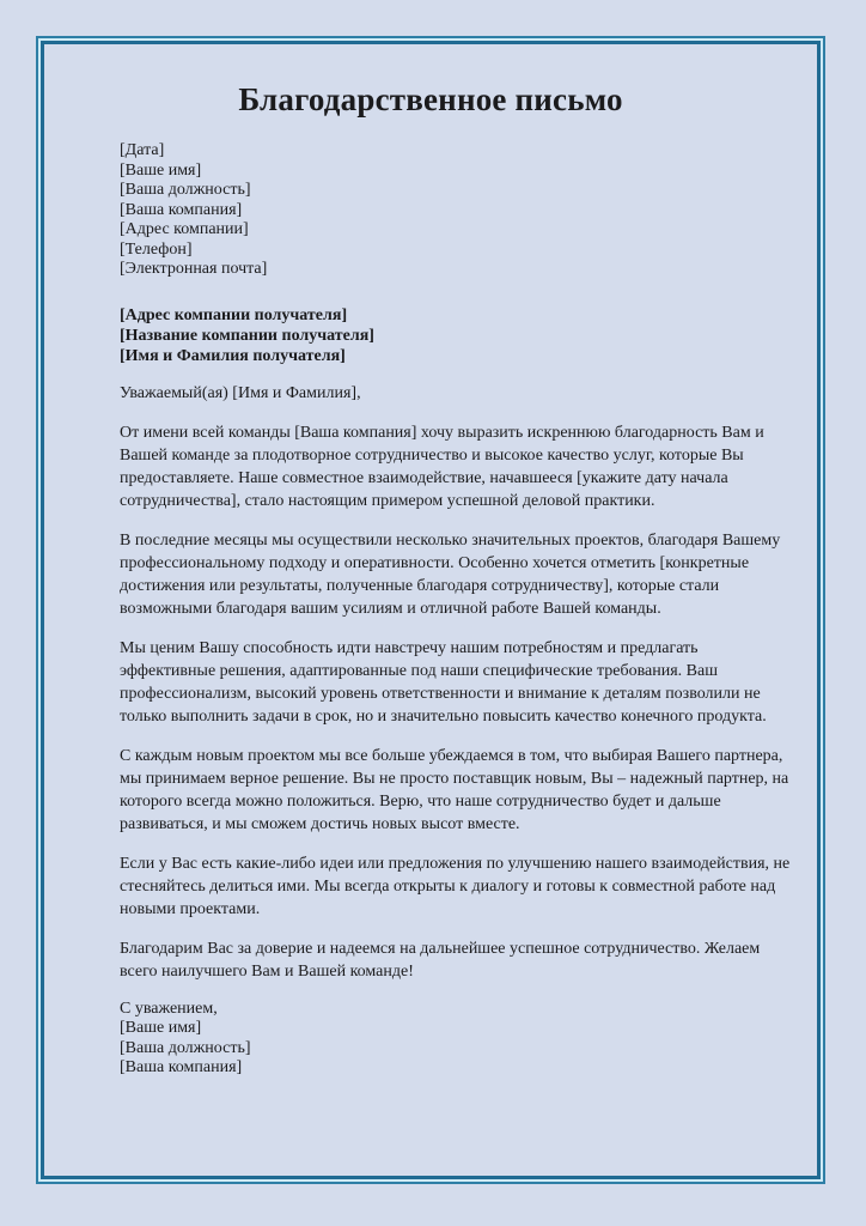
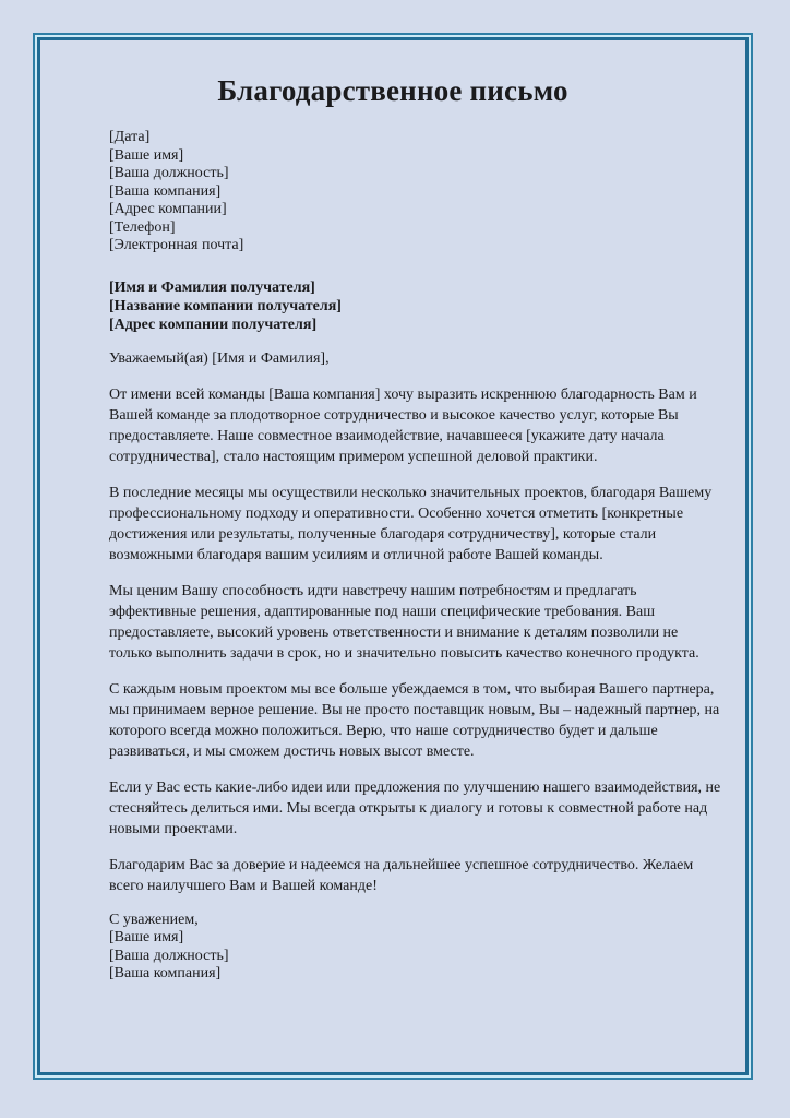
  Благодарственное письмо
  [Дата]
  [Ваше имя]
  [Ваша должность]
  [Ваша компания]
  [Адрес компании]
  [Телефон]
  [Электронная почта]
- [Адрес компании получателя]
+ [Имя и Фамилия получателя]
  [Название компании получателя]
- [Имя и Фамилия получателя]
+ [Адрес компании получателя]
  Уважаемый(ая) [Имя и Фамилия],
  От имени всей команды [Ваша компания] хочу выразить искреннюю благодарность Вам и Вашей команде за плодотворное сотрудничество и высокое качество услуг, которые Вы предоставляете. Наше совместное взаимодействие, начавшееся [укажите дату начала сотрудничества], стало настоящим примером успешной деловой практики.
  В последние месяцы мы осуществили несколько значительных проектов, благодаря Вашему профессиональному подходу и оперативности. Особенно хочется отметить [конкретные достижения или результаты, полученные благодаря сотрудничеству], которые стали возможными благодаря вашим усилиям и отличной работе Вашей команды.
- Мы ценим Вашу способность идти навстречу нашим потребностям и предлагать эффективные решения, адаптированные под наши специфические требования. Ваш профессионализм, высокий уровень ответственности и внимание к деталям позволили не только выполнить задачи в срок, но и значительно повысить качество конечного продукта.
+ Мы ценим Вашу способность идти навстречу нашим потребностям и предлагать эффективные решения, адаптированные под наши специфические требования. Ваш предоставляете, высокий уровень ответственности и внимание к деталям позволили не только выполнить задачи в срок, но и значительно повысить качество конечного продукта.
  С каждым новым проектом мы все больше убеждаемся в том, что выбирая Вашего партнера, мы принимаем верное решение. Вы не просто поставщик новым, Вы – надежный партнер, на которого всегда можно положиться. Верю, что наше сотрудничество будет и дальше развиваться, и мы сможем достичь новых высот вместе.
  Если у Вас есть какие-либо идеи или предложения по улучшению нашего взаимодействия, не стесняйтесь делиться ими. Мы всегда открыты к диалогу и готовы к совместной работе над новыми проектами.
  Благодарим Вас за доверие и надеемся на дальнейшее успешное сотрудничество. Желаем всего наилучшего Вам и Вашей команде!
  С уважением,
  [Ваше имя]
  [Ваша должность]
  [Ваша компания]
